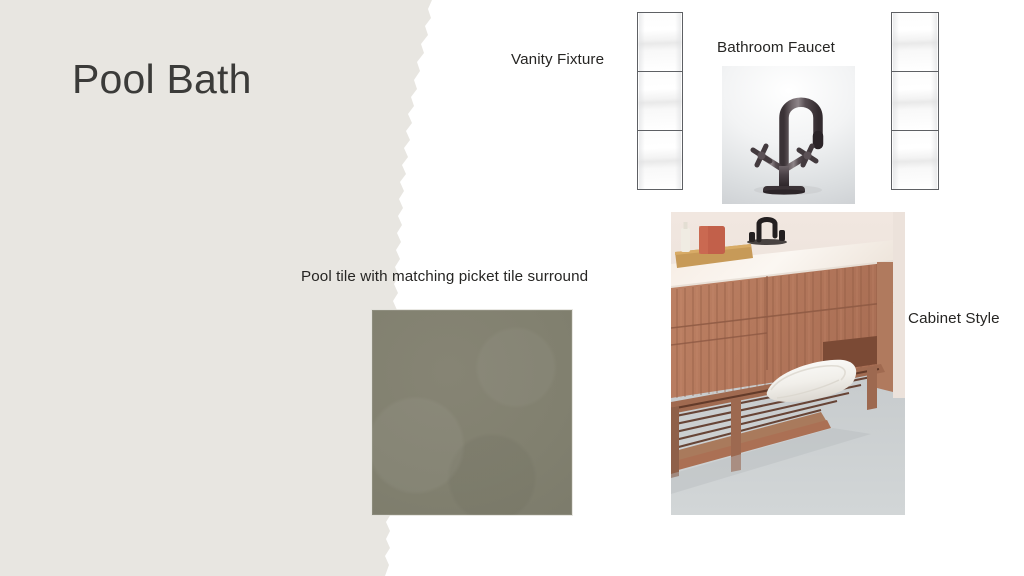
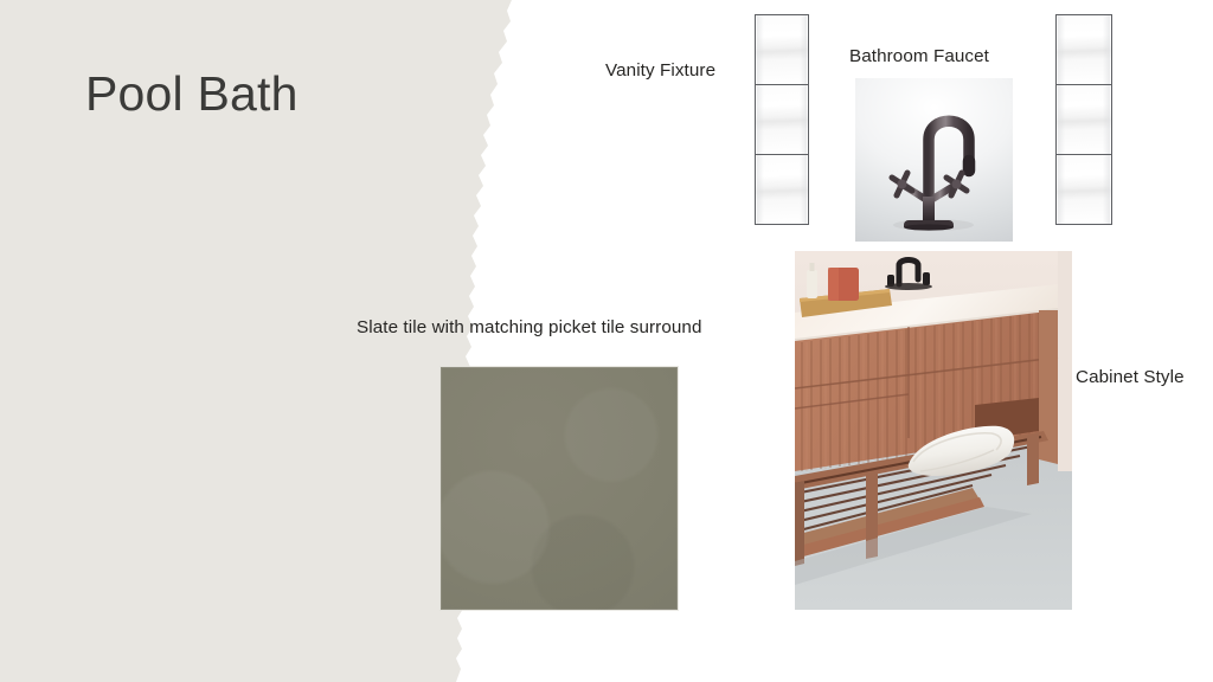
  Pool Bath
  Vanity Fixture
  Bathroom Faucet
- Pool tile with matching picket tile surround
+ Slate tile with matching picket tile surround
  Cabinet Style
